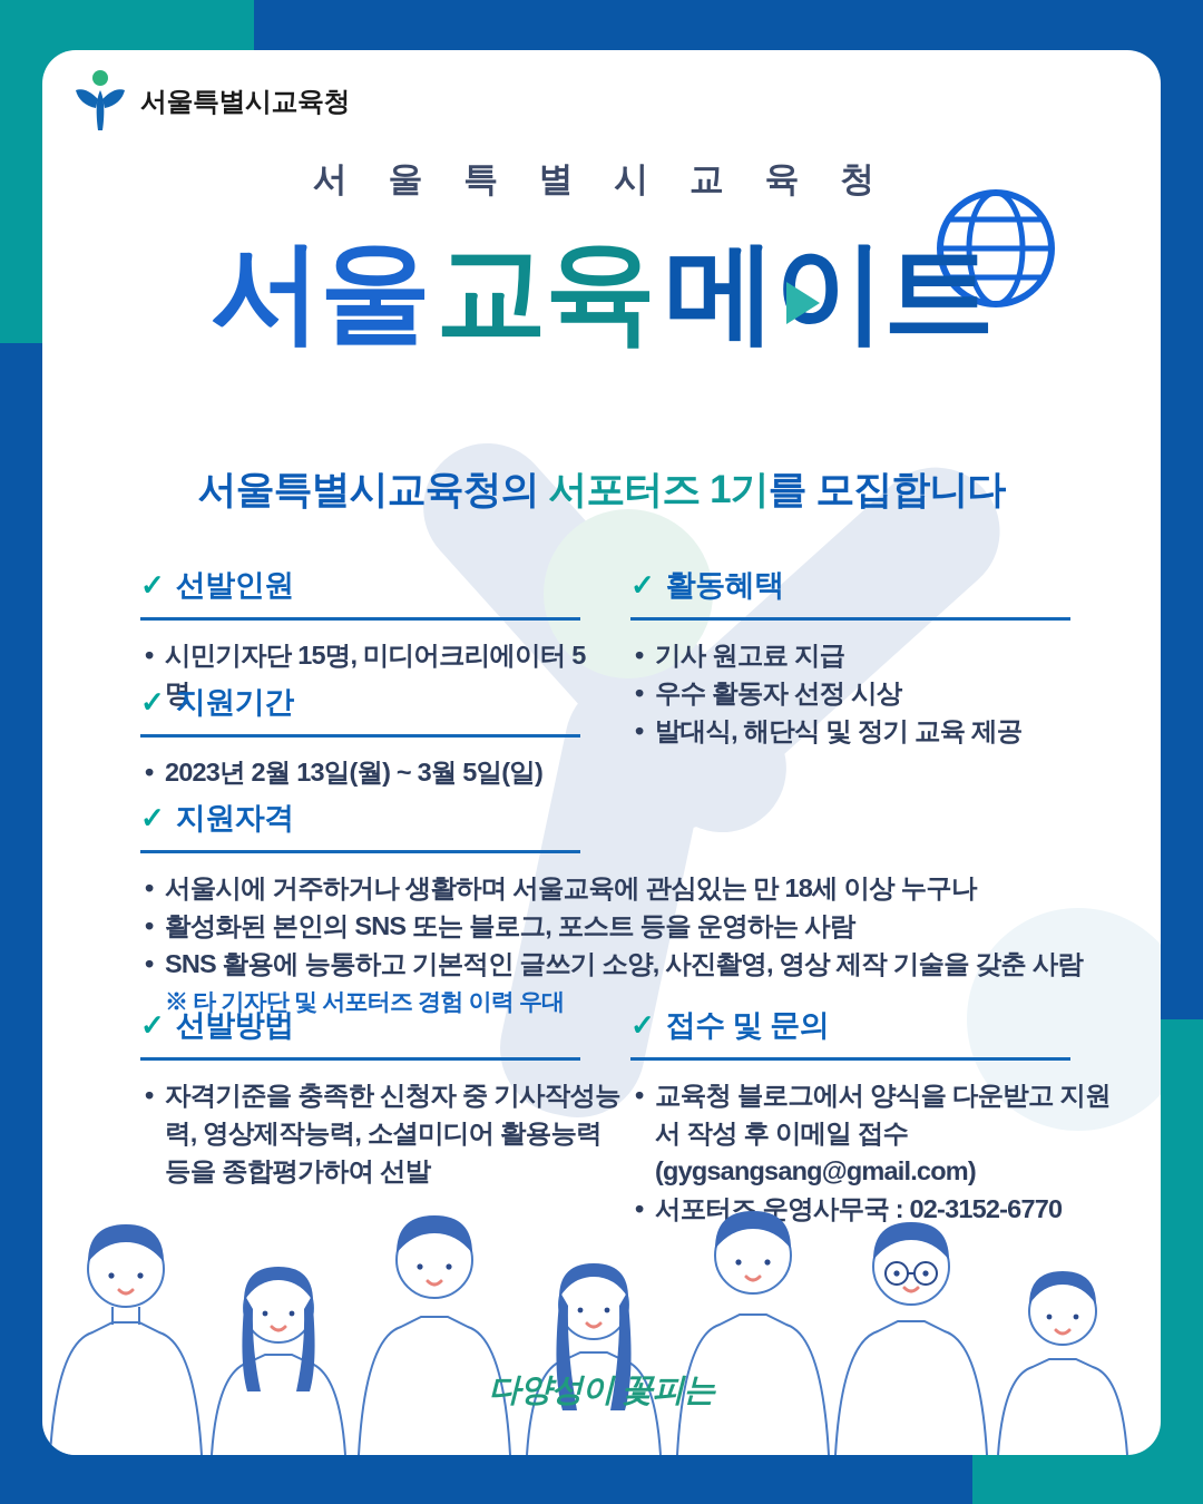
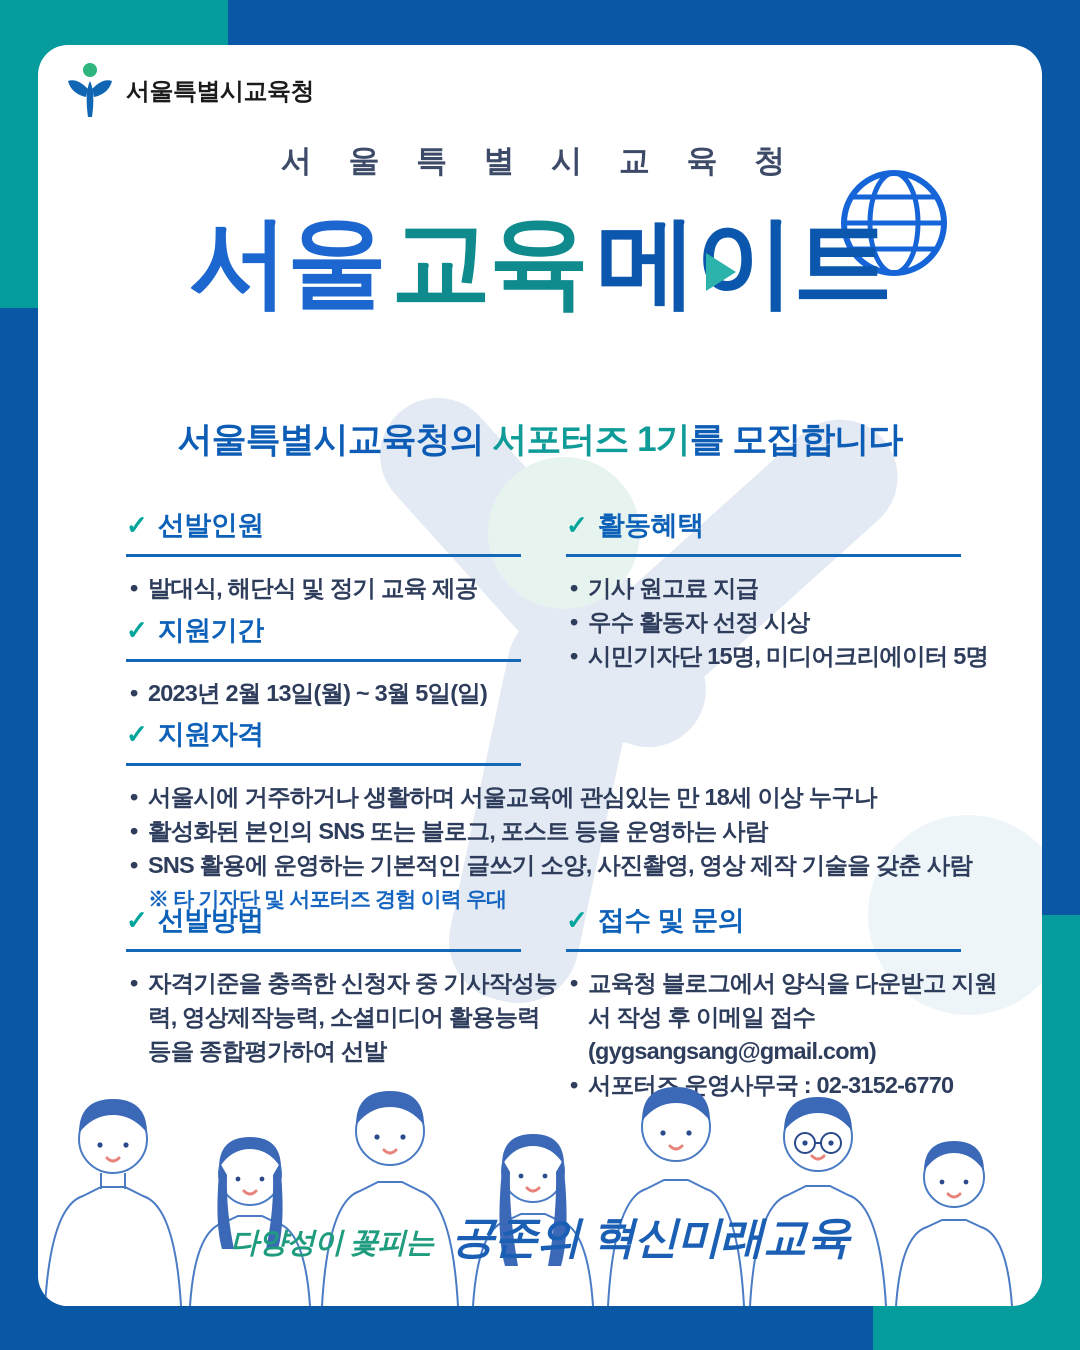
  서울특별시교육청
  서 울 특 별 시 교 육 청
  서울
  교육
  메이트
  서울특별시교육청의 서포터즈 1기를 모집합니다
  ✓
  선발인원
- 시민기자단 15명, 미디어크리에이터 5명
+ 발대식, 해단식 및 정기 교육 제공
  ✓
  활동혜택
  기사 원고료 지급
  우수 활동자 선정 시상
- 발대식, 해단식 및 정기 교육 제공
+ 시민기자단 15명, 미디어크리에이터 5명
  ✓
  지원기간
  2023년 2월 13일(월) ~ 3월 5일(일)
  ✓
  지원자격
  서울시에 거주하거나 생활하며 서울교육에 관심있는 만 18세 이상 누구나
  활성화된 본인의 SNS 또는 블로그, 포스트 등을 운영하는 사람
- SNS 활용에 능통하고 기본적인 글쓰기 소양, 사진촬영, 영상 제작 기술을 갖춘 사람
+ SNS 활용에 운영하는 기본적인 글쓰기 소양, 사진촬영, 영상 제작 기술을 갖춘 사람
  ※ 타 기자단 및 서포터즈 경험 이력 우대
  ✓
  선발방법
  자격기준을 충족한 신청자 중 기사작성능력, 영상제작능력, 소셜미디어 활용능력 등을 종합평가하여 선발
  ✓
  접수 및 문의
  교육청 블로그에서 양식을 다운받고 지원서 작성 후 이메일 접수 (gygsangsang@gmail.com)
  서포터즈 운영사무국 : 02-3152-6770
  다양성이 꽃피는
+ 공존의 혁신미래교육
